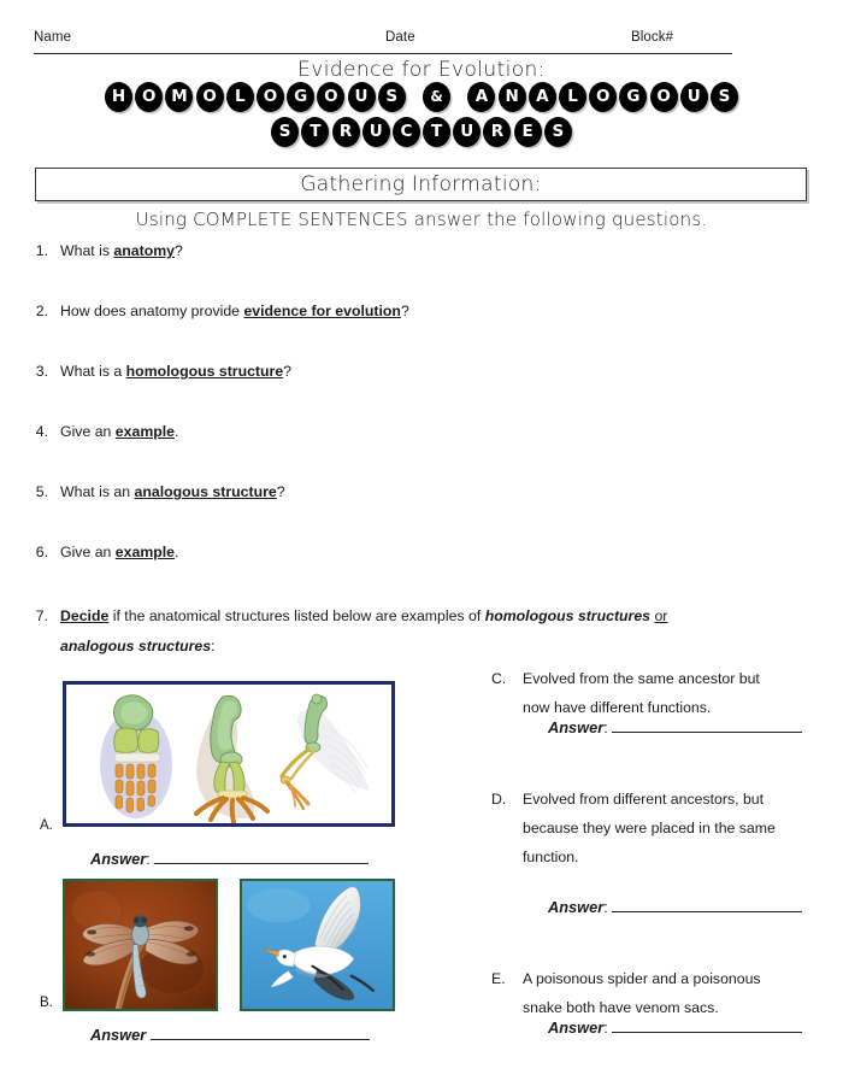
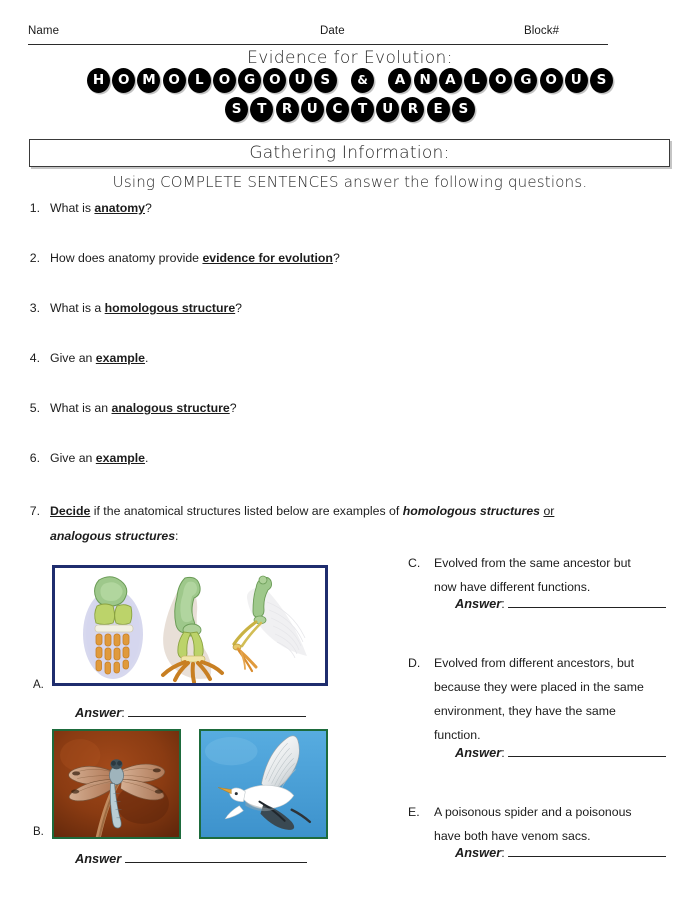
  Name
  Date
  Block#
  Evidence for Evolution:
  H O M O L O G O U S & A N A L O G O U S
  S T R U C T U R E S
  Gathering Information:
  Using COMPLETE SENTENCES answer the following questions.
  1.
  What is anatomy?
  2.
  How does anatomy provide evidence for evolution?
  3.
  What is a homologous structure?
  4.
  Give an example.
  5.
  What is an analogous structure?
  6.
  Give an example.
  7.
  Decide if the anatomical structures listed below are examples of homologous structures or
  analogous structures:
  A.
  Answer:
  B.
  Answer
  C.
  Evolved from the same ancestor but
  now have different functions.
  D.
  Evolved from different ancestors, but
  because they were placed in the same
+ environment, they have the same
  function.
  E.
  A poisonous spider and a poisonous
- snake both have venom sacs.
+ have both have venom sacs.
  Answer:
  Answer:
  Answer:
